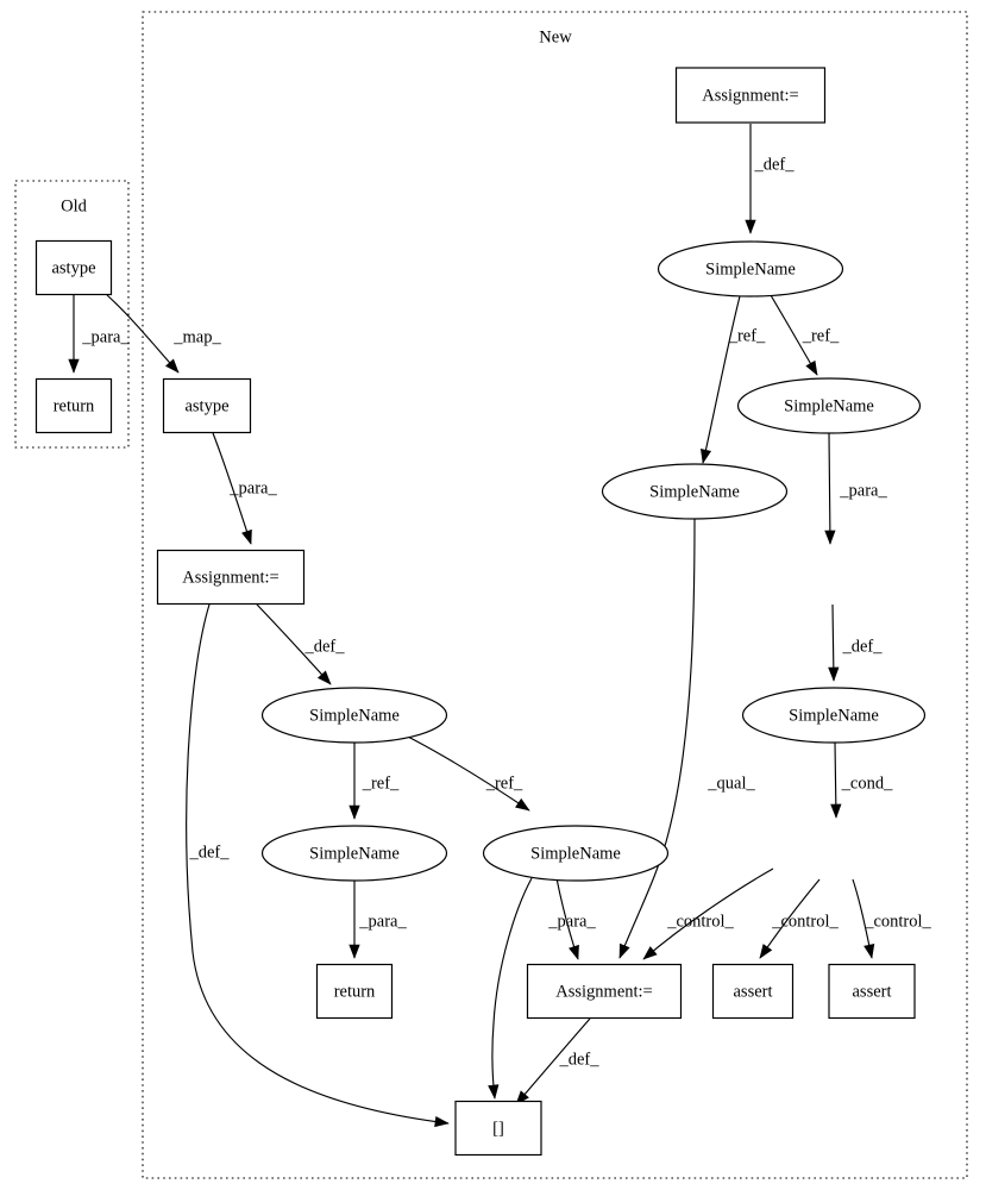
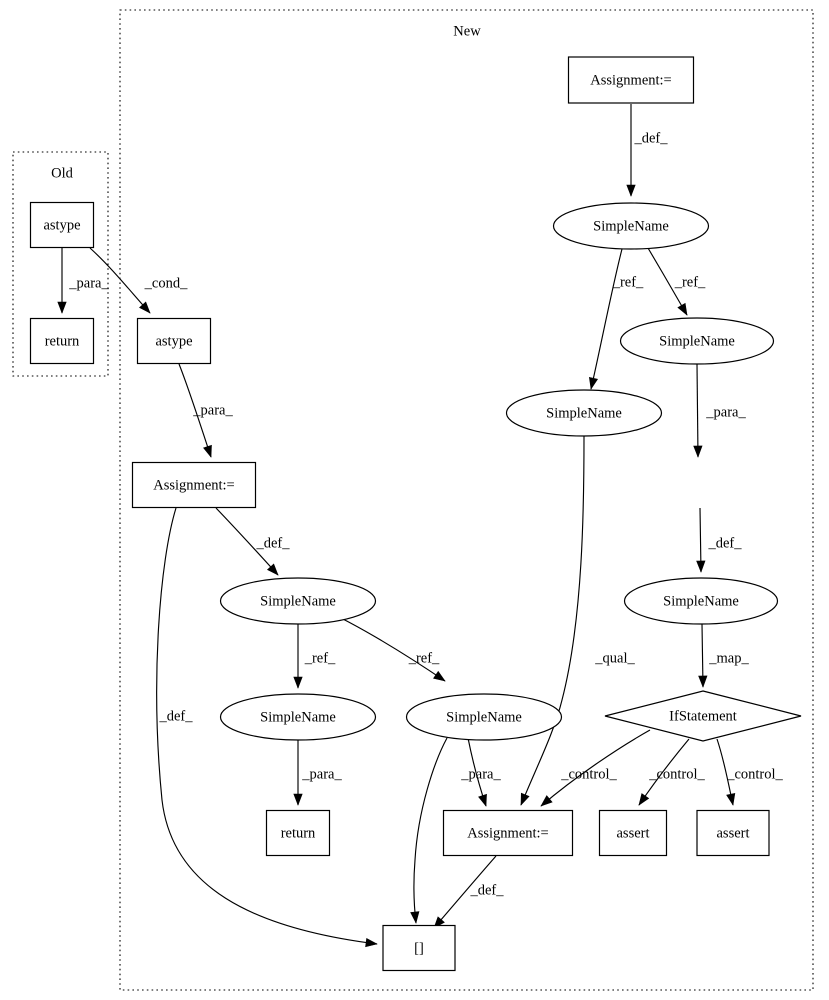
  Old
  New
  _para_
- _map_
+ _cond_
  _para_
  _def_
  _def_
  _ref_
  _ref_
  _para_
  _para_
  _def_
  _ref_
  _ref_
  _para_
  _qual_
  _def_
- _cond_
+ _map_
  _control_
  _control_
  _control_
  _def_
  astype
  return
  astype
  Assignment:=
  SimpleName
  SimpleName
  return
  SimpleName
  []
  Assignment:=
  Assignment:=
  SimpleName
  SimpleName
  SimpleName
  SimpleName
+ IfStatement
  assert
  assert
